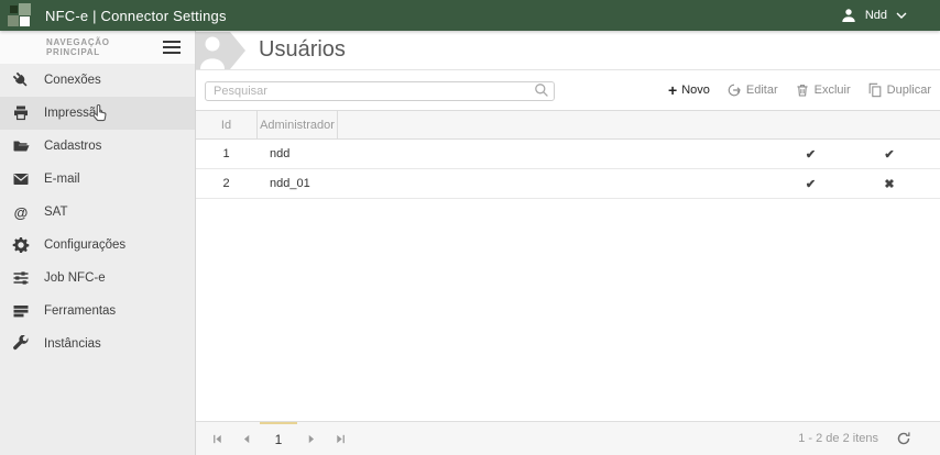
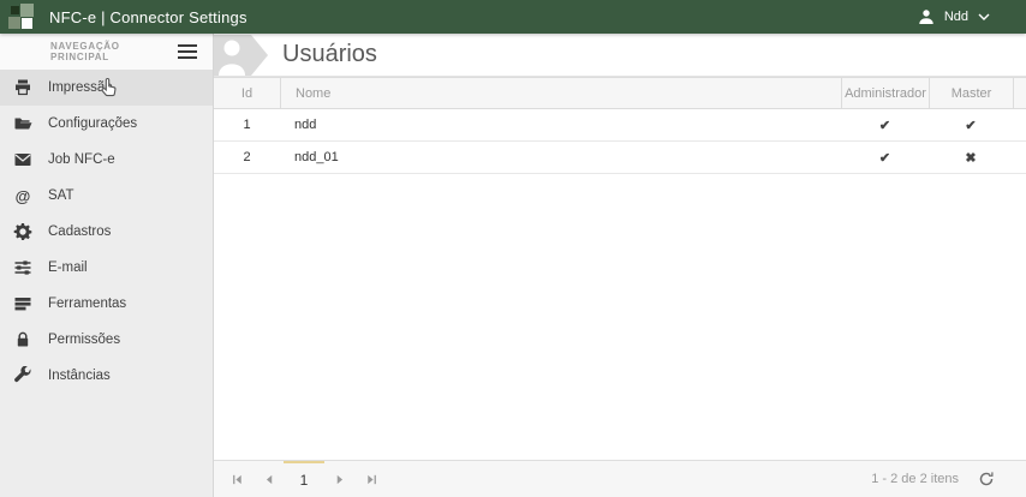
  NFC-e | Connector Settings
  Ndd
  NAVEGAÇÃO PRINCIPAL
- Conexões
  Impressã
- Cadastros
+ Configurações
- E-mail
+ Job NFC-e
  @
  SAT
- Configurações
+ Cadastros
- Job NFC-e
+ E-mail
  Ferramentas
+ Permissões
  Instâncias
  Usuários
- Pesquisar
- +
- Novo
- Editar
- Excluir
- Duplicar
  Id
+ Nome
  Administrador
+ Master
  1
  ndd
  ✔
  ✔
  2
  ndd_01
  ✔
  ✖
  1
  1 - 2 de 2 itens
